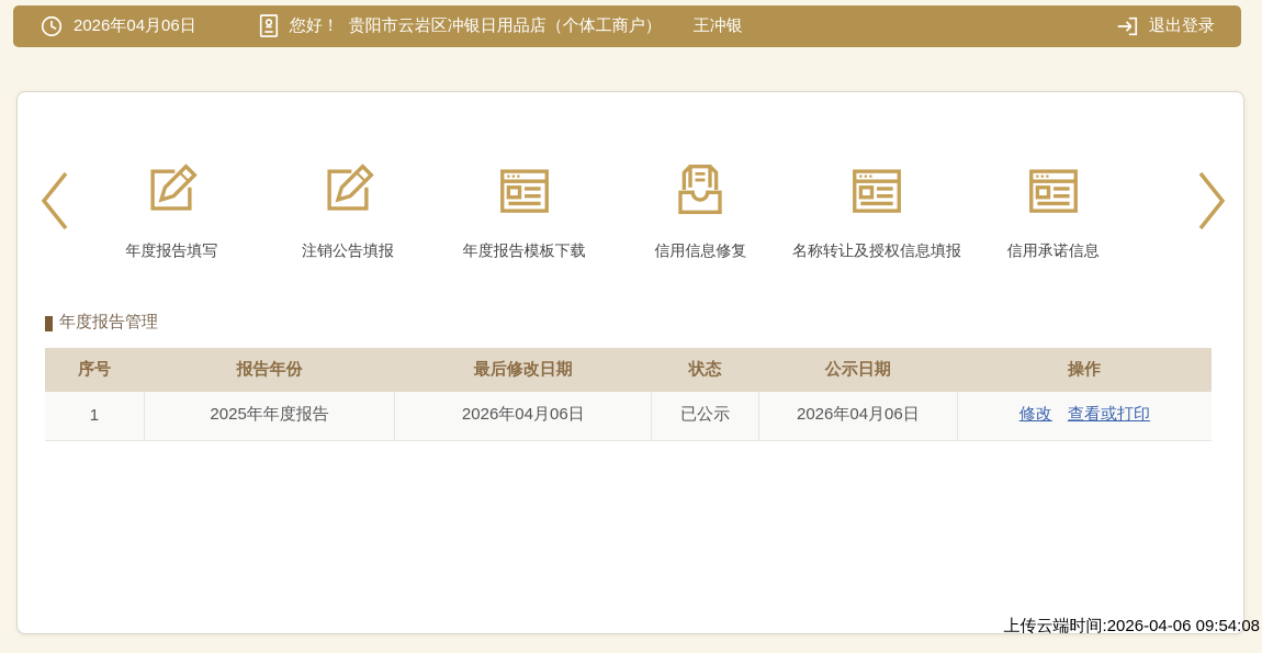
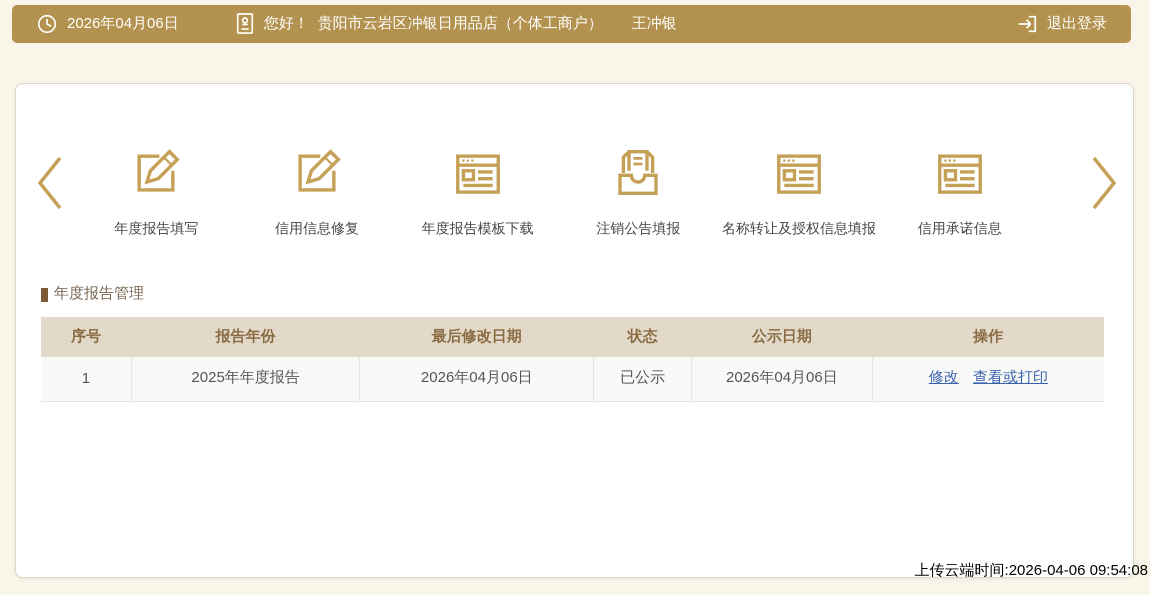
  2026年04月06日
  您好！
  贵阳市云岩区冲银日用品店（个体工商户）
  王冲银
  退出登录
  年度报告填写
- 注销公告填报
+ 信用信息修复
  年度报告模板下载
- 信用信息修复
+ 注销公告填报
  名称转让及授权信息填报
  信用承诺信息
  年度报告管理
  序号	报告年份	最后修改日期	状态	公示日期	操作
  1	2025年年度报告	2026年04月06日	已公示	2026年04月06日	修改 查看或打印
  上传云端时间:2026-04-06 09:54:08
